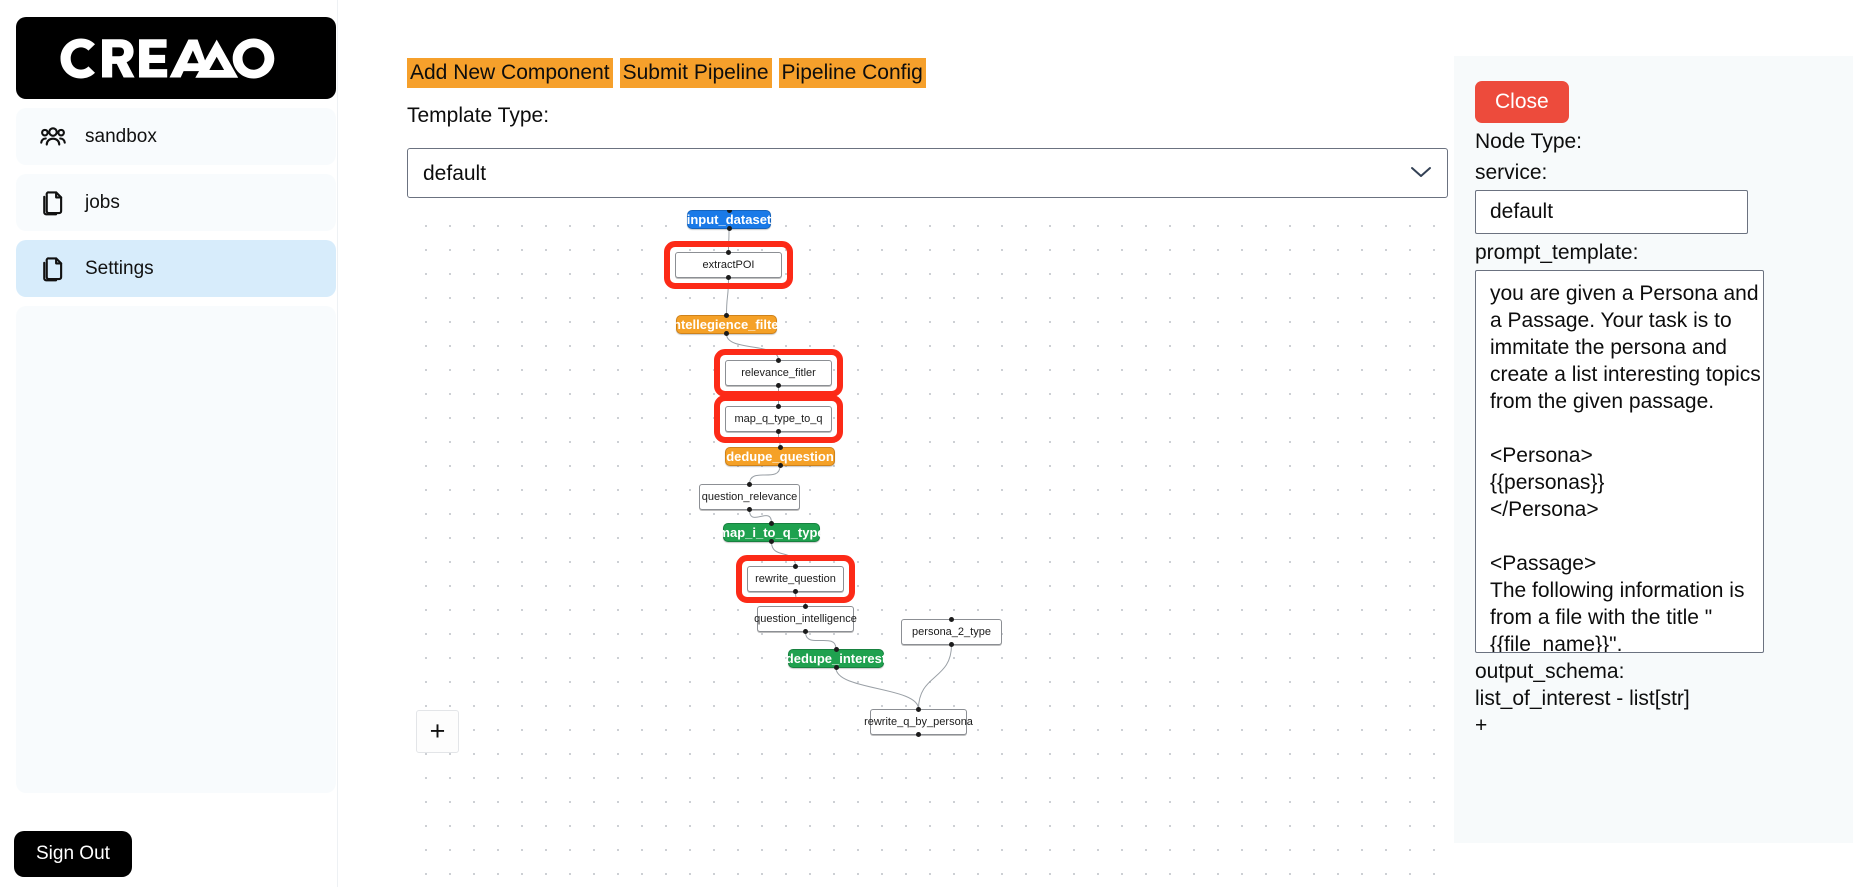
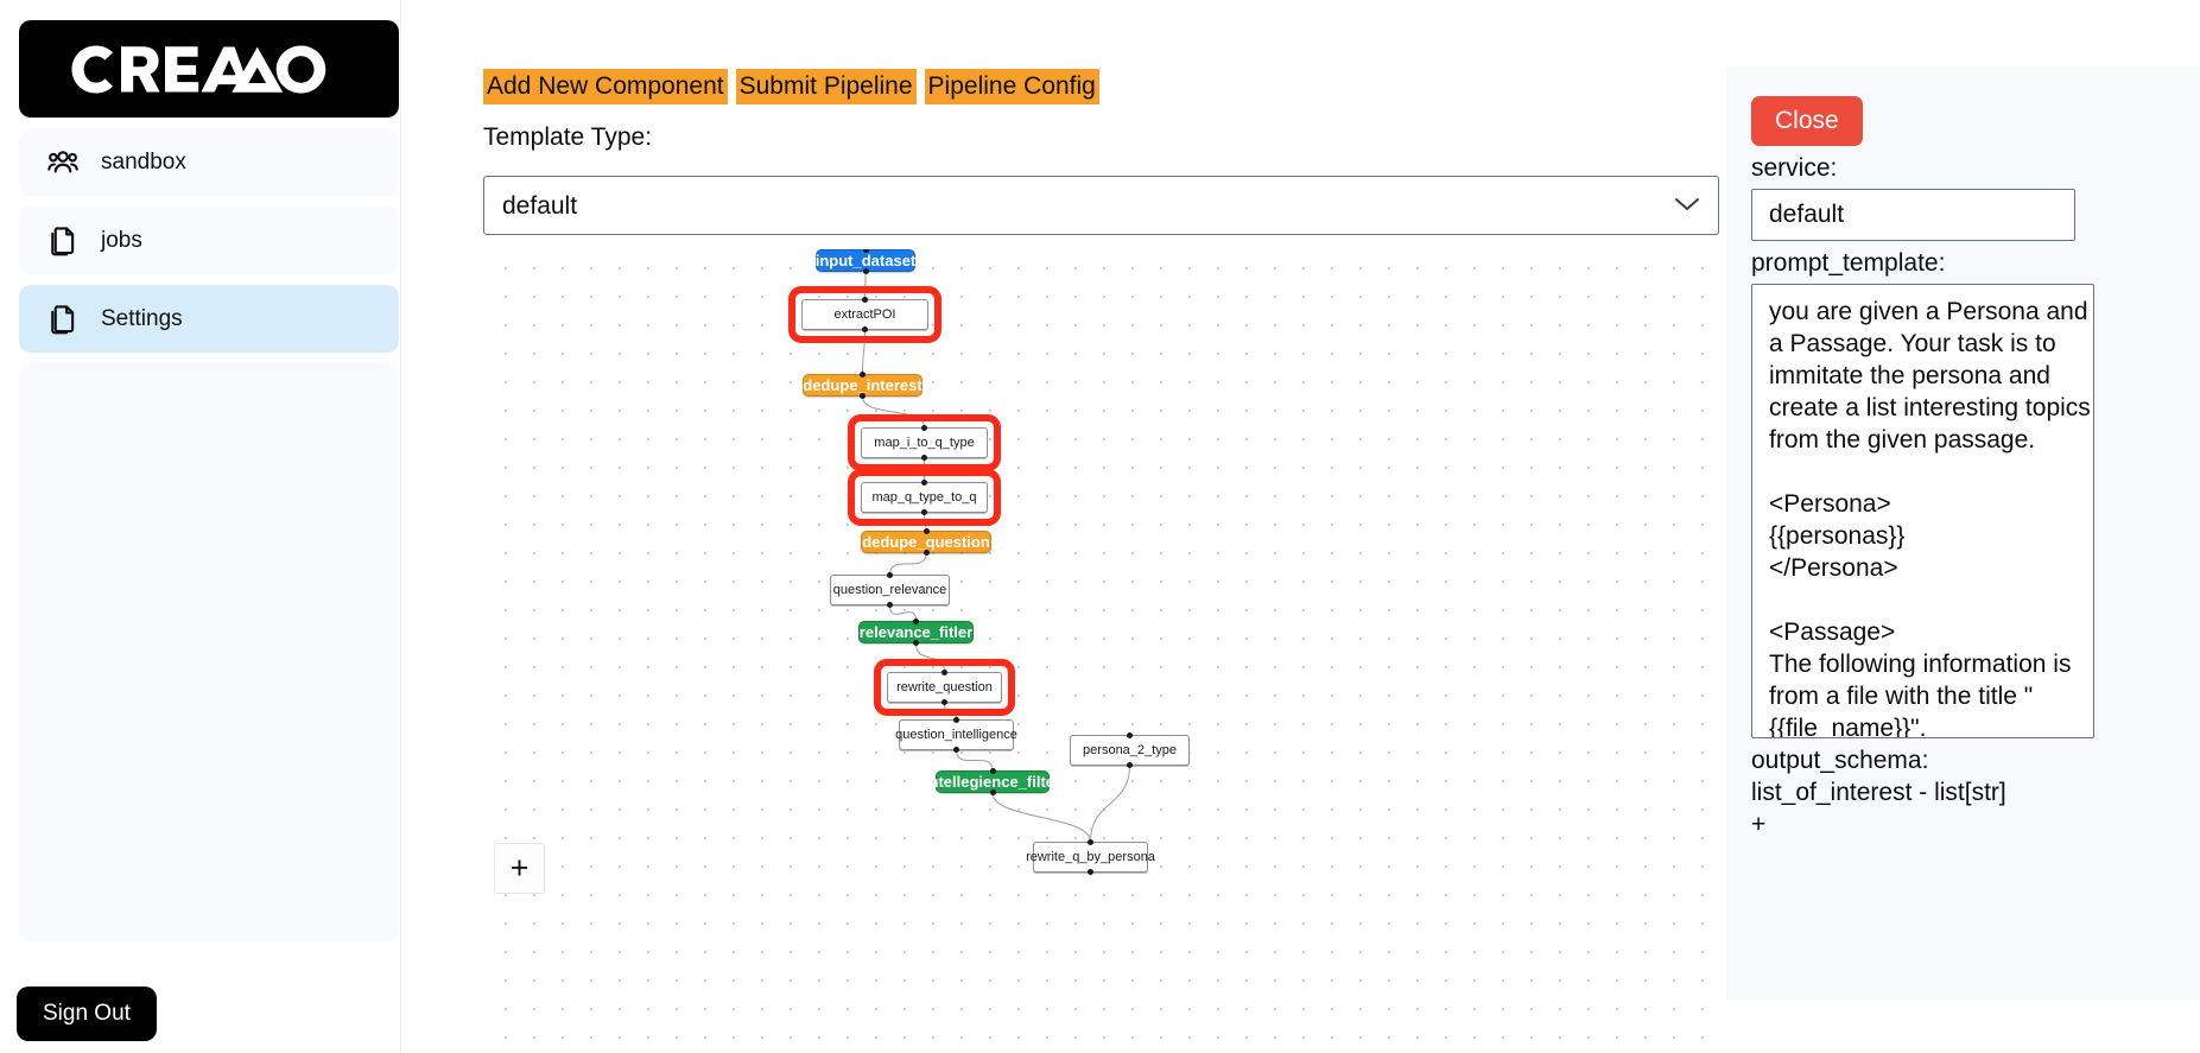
  sandbox
  jobs
  Settings
  Sign Out
  Add New Component
  Submit Pipeline
  Pipeline Config
  Template Type:
  default
  input_dataset
  extractPOI
- intellegience_filter
+ dedupe_interest
- relevance_fitler
+ map_i_to_q_type
  map_q_type_to_q
  dedupe_question
  question_relevance
- map_i_to_q_type
+ relevance_fitler
  rewrite_question
  question_intelligence
  persona_2_type
- dedupe_interest
+ intellegience_filter
  rewrite_q_by_persona
  +
  Close
- Node Type:
  service:
  default
  prompt_template:
  output_schema:
  list_of_interest - list[str]
  +
